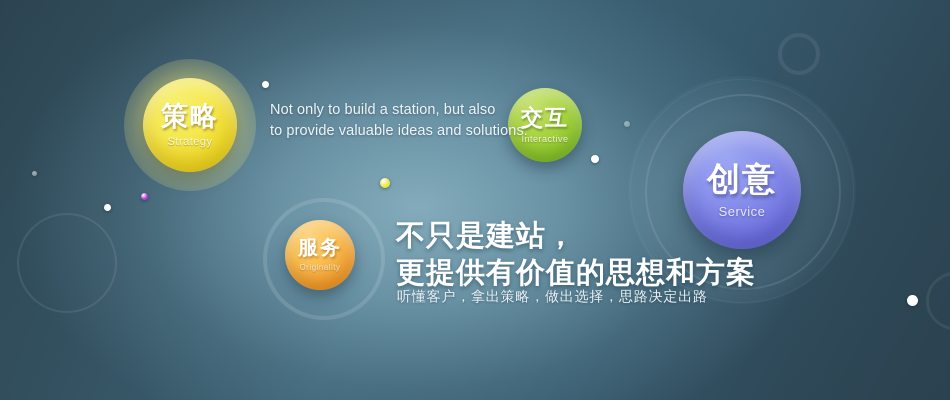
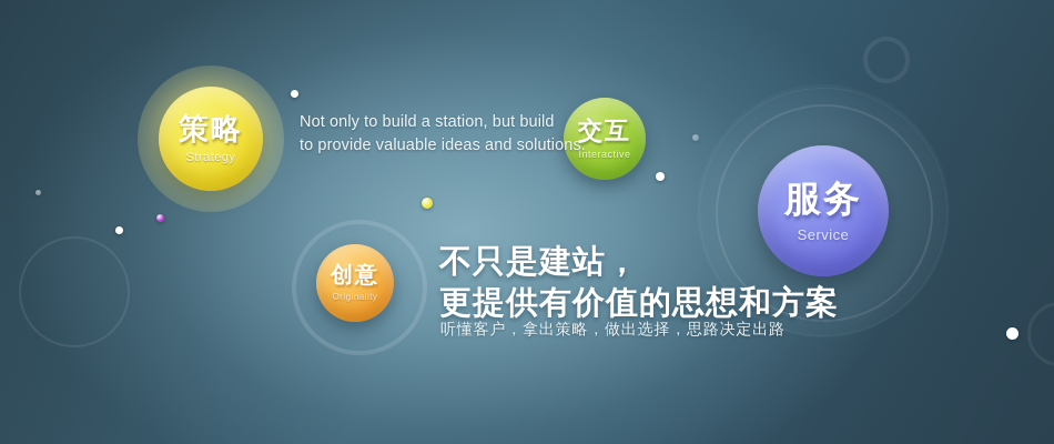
  策略
  Strategy
  交互
  Interactive
- 服务
+ 创意
  Originality
- 创意
+ 服务
  Service
- Not only to build a station, but also
+ Not only to build a station, but build
  to provide valuable ideas and solutions.
  不只是建站，
  更提供有价值的思想和方案
  听懂客户，拿出策略，做出选择，思路决定出路
